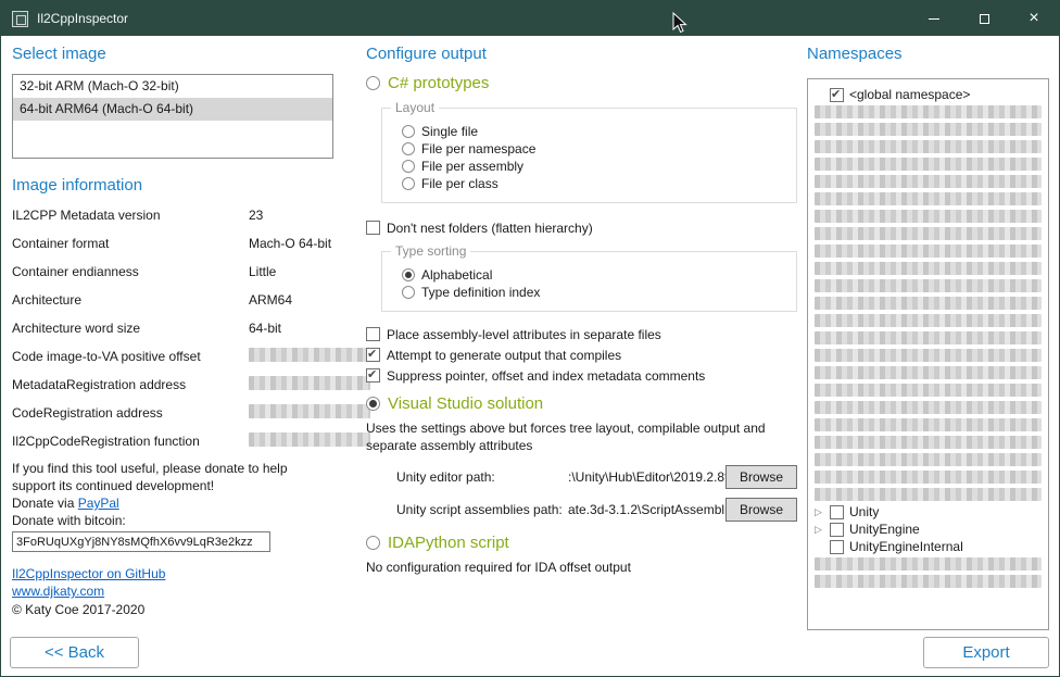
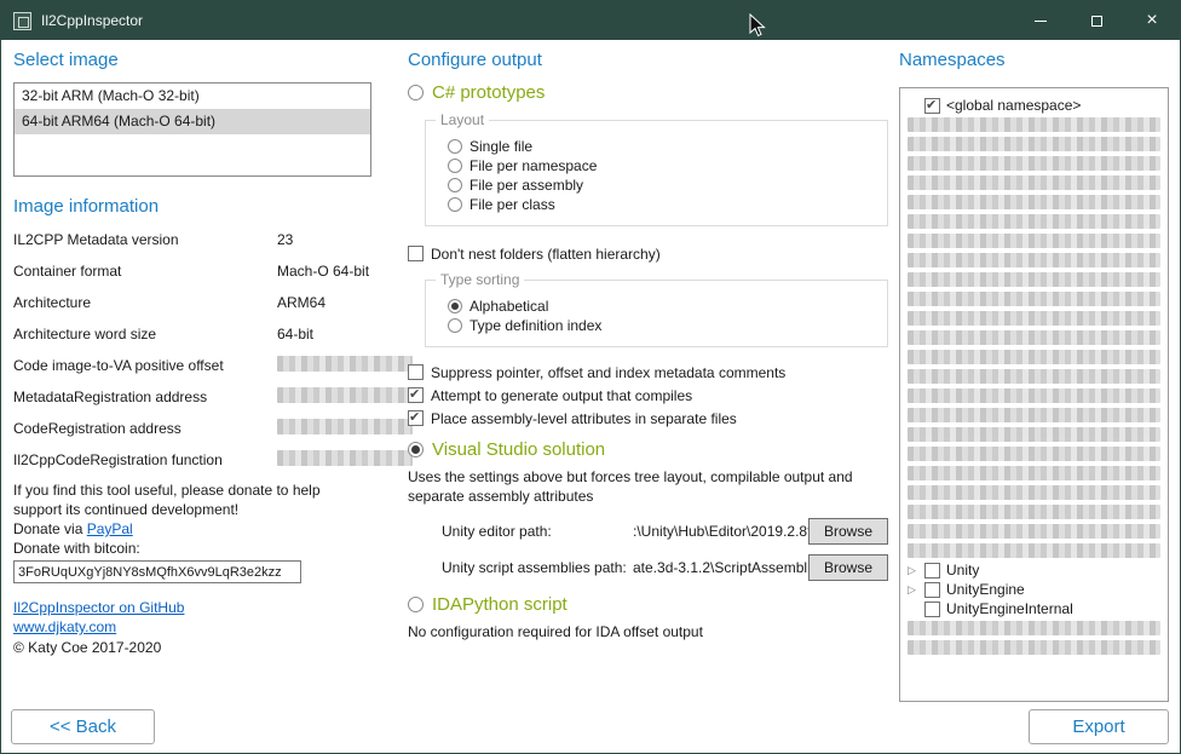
  Il2CppInspector
  Select image
  32-bit ARM (Mach-O 32-bit)
  64-bit ARM64 (Mach-O 64-bit)
  Image information
  IL2CPP Metadata version
  23
  Container format
  Mach-O 64-bit
- Container endianness
- Little
  Architecture
  ARM64
  Architecture word size
  64-bit
  Code image-to-VA positive offset
  MetadataRegistration address
  CodeRegistration address
  Il2CppCodeRegistration function
  If you find this tool useful, please donate to help support its continued development!
  Donate via PayPal
  Donate with bitcoin:
  3FoRUqUXgYj8NY8sMQfhX6vv9LqR3e2kzz
  Il2CppInspector on GitHub
  www.djkaty.com
  © Katy Coe 2017-2020
  Configure output
  C# prototypes
  Layout
  Single file
  File per namespace
  File per assembly
  File per class
  Don't nest folders (flatten hierarchy)
  Type sorting
  Alphabetical
  Type definition index
- Place assembly-level attributes in separate files
+ Suppress pointer, offset and index metadata comments
  Attempt to generate output that compiles
- Suppress pointer, offset and index metadata comments
+ Place assembly-level attributes in separate files
  Visual Studio solution
  Uses the settings above but forces tree layout, compilable output and separate assembly attributes
  Unity editor path:
  :\Unity\Hub\Editor\2019.2.8
  Browse
  Unity script assemblies path:
  ate.3d-3.1.2\ScriptAssembl
  Browse
  IDAPython script
  No configuration required for IDA offset output
  Namespaces
  <global namespace>
  Unity
  UnityEngine
  UnityEngineInternal
  << Back
  Export
